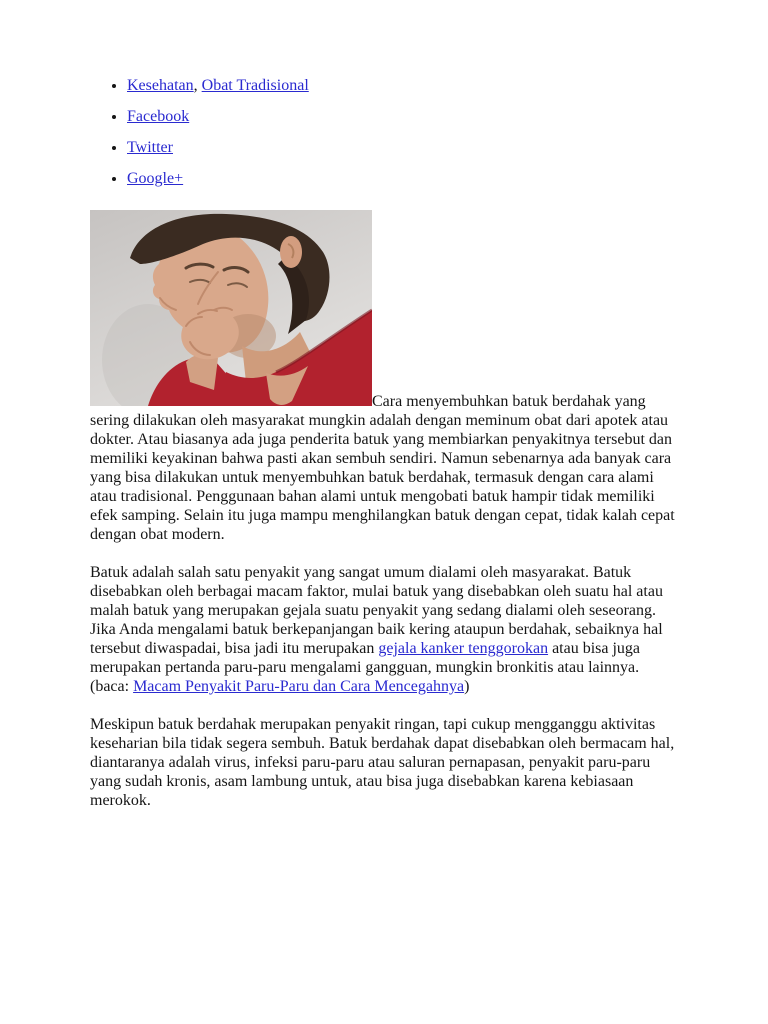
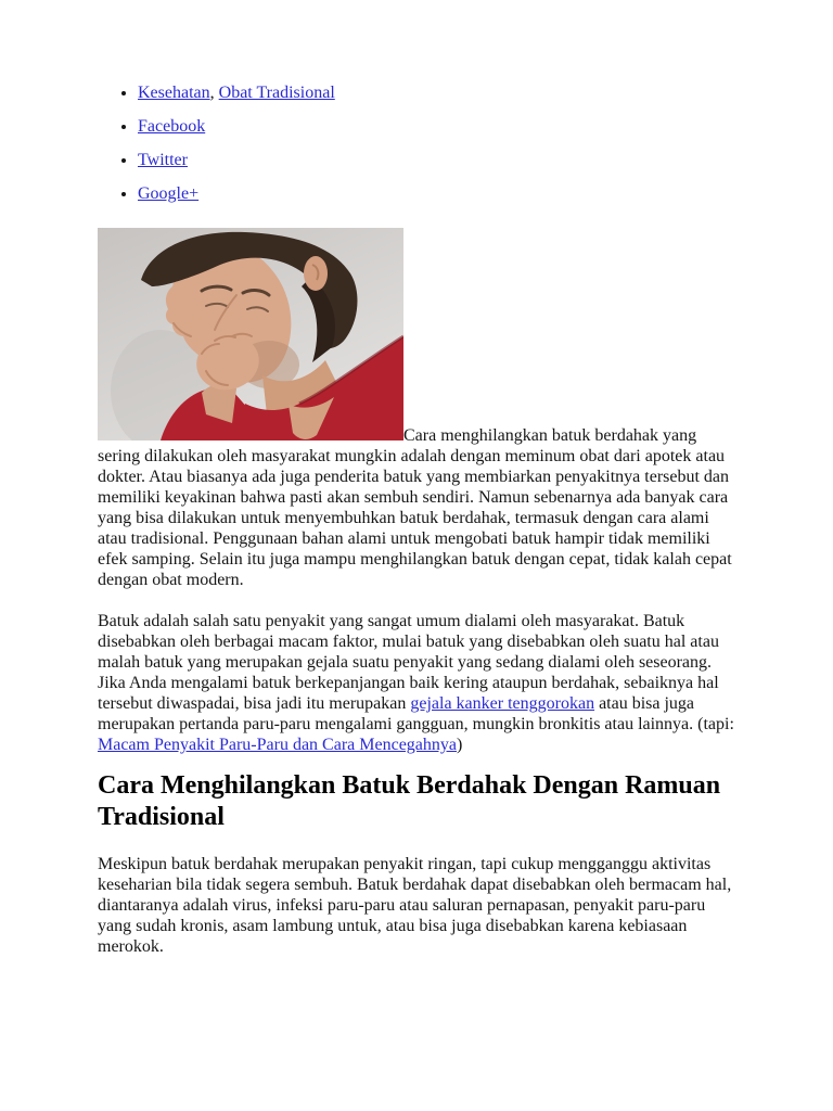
  Kesehatan, Obat Tradisional
  Facebook
  Twitter
  Google+
- Cara menyembuhkan batuk berdahak yang sering dilakukan oleh masyarakat mungkin adalah dengan meminum obat dari apotek atau dokter. Atau biasanya ada juga penderita batuk yang membiarkan penyakitnya tersebut dan memiliki keyakinan bahwa pasti akan sembuh sendiri. Namun sebenarnya ada banyak cara yang bisa dilakukan untuk menyembuhkan batuk berdahak, termasuk dengan cara alami atau tradisional. Penggunaan bahan alami untuk mengobati batuk hampir tidak memiliki efek samping. Selain itu juga mampu menghilangkan batuk dengan cepat, tidak kalah cepat dengan obat modern.
+ Cara menghilangkan batuk berdahak yang sering dilakukan oleh masyarakat mungkin adalah dengan meminum obat dari apotek atau dokter. Atau biasanya ada juga penderita batuk yang membiarkan penyakitnya tersebut dan memiliki keyakinan bahwa pasti akan sembuh sendiri. Namun sebenarnya ada banyak cara yang bisa dilakukan untuk menyembuhkan batuk berdahak, termasuk dengan cara alami atau tradisional. Penggunaan bahan alami untuk mengobati batuk hampir tidak memiliki efek samping. Selain itu juga mampu menghilangkan batuk dengan cepat, tidak kalah cepat dengan obat modern.
- Batuk adalah salah satu penyakit yang sangat umum dialami oleh masyarakat. Batuk disebabkan oleh berbagai macam faktor, mulai batuk yang disebabkan oleh suatu hal atau malah batuk yang merupakan gejala suatu penyakit yang sedang dialami oleh seseorang. Jika Anda mengalami batuk berkepanjangan baik kering ataupun berdahak, sebaiknya hal tersebut diwaspadai, bisa jadi itu merupakan gejala kanker tenggorokan atau bisa juga merupakan pertanda paru-paru mengalami gangguan, mungkin bronkitis atau lainnya. (baca: Macam Penyakit Paru-Paru dan Cara Mencegahnya)
+ Batuk adalah salah satu penyakit yang sangat umum dialami oleh masyarakat. Batuk disebabkan oleh berbagai macam faktor, mulai batuk yang disebabkan oleh suatu hal atau malah batuk yang merupakan gejala suatu penyakit yang sedang dialami oleh seseorang. Jika Anda mengalami batuk berkepanjangan baik kering ataupun berdahak, sebaiknya hal tersebut diwaspadai, bisa jadi itu merupakan gejala kanker tenggorokan atau bisa juga merupakan pertanda paru-paru mengalami gangguan, mungkin bronkitis atau lainnya. (tapi: Macam Penyakit Paru-Paru dan Cara Mencegahnya)
+ Cara Menghilangkan Batuk Berdahak Dengan Ramuan Tradisional
  Meskipun batuk berdahak merupakan penyakit ringan, tapi cukup mengganggu aktivitas keseharian bila tidak segera sembuh. Batuk berdahak dapat disebabkan oleh bermacam hal, diantaranya adalah virus, infeksi paru-paru atau saluran pernapasan, penyakit paru-paru yang sudah kronis, asam lambung untuk, atau bisa juga disebabkan karena kebiasaan merokok.
